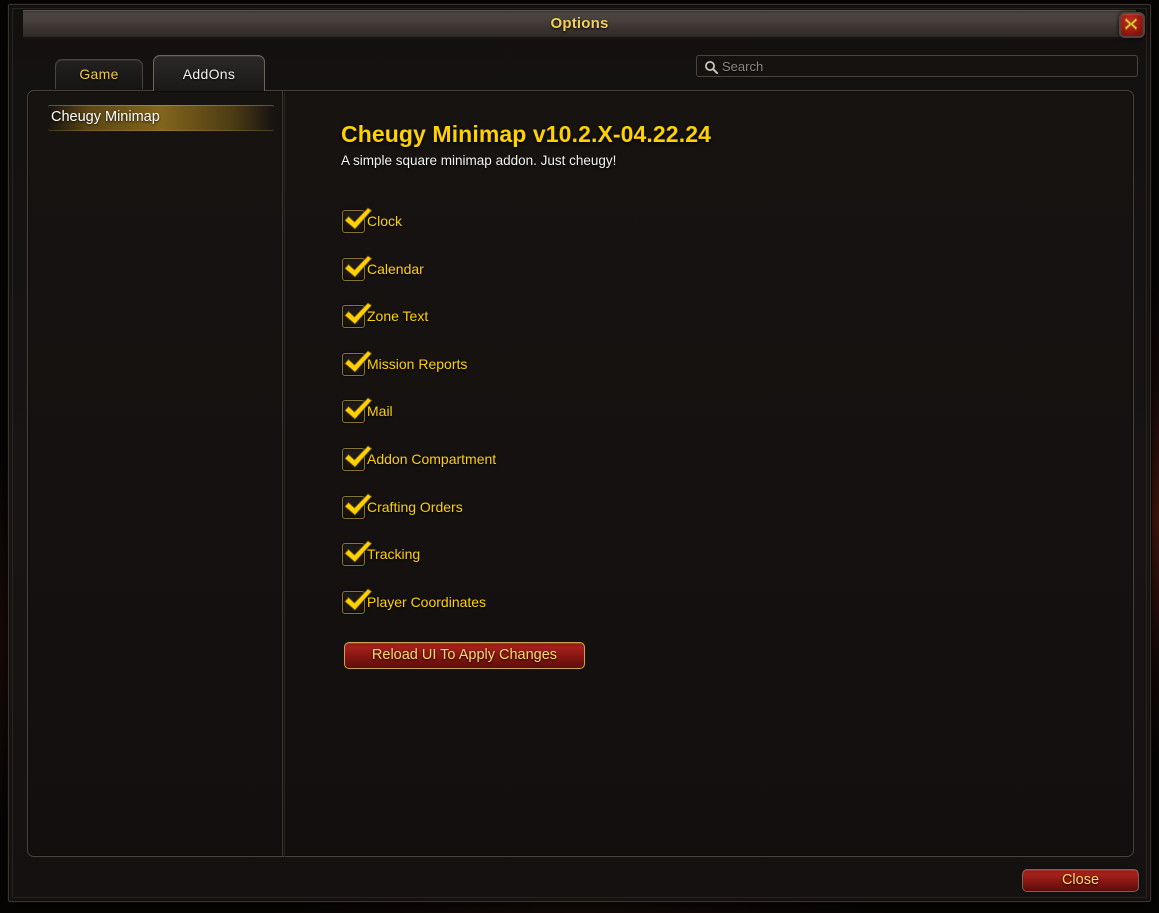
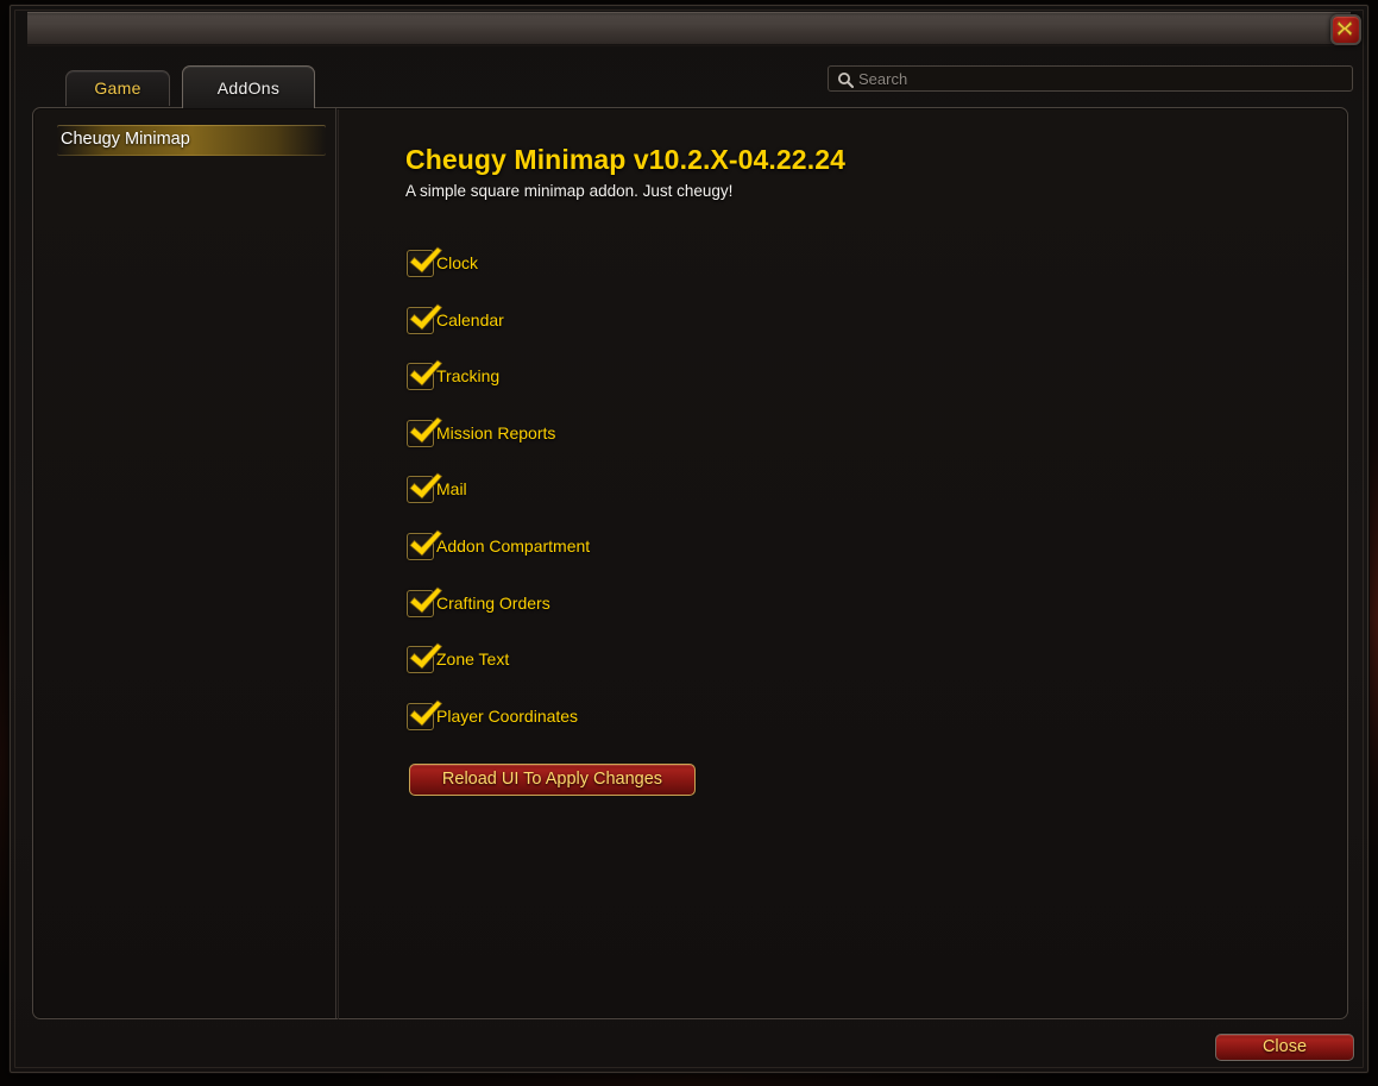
- Options
  Game
  AddOns
  Search
  Cheugy Minimap
  Cheugy Minimap v10.2.X-04.22.24
  A simple square minimap addon. Just cheugy!
  Clock
  Calendar
- Zone Text
+ Tracking
  Mission Reports
  Mail
  Addon Compartment
  Crafting Orders
- Tracking
+ Zone Text
  Player Coordinates
  Reload UI To Apply Changes
  Close
